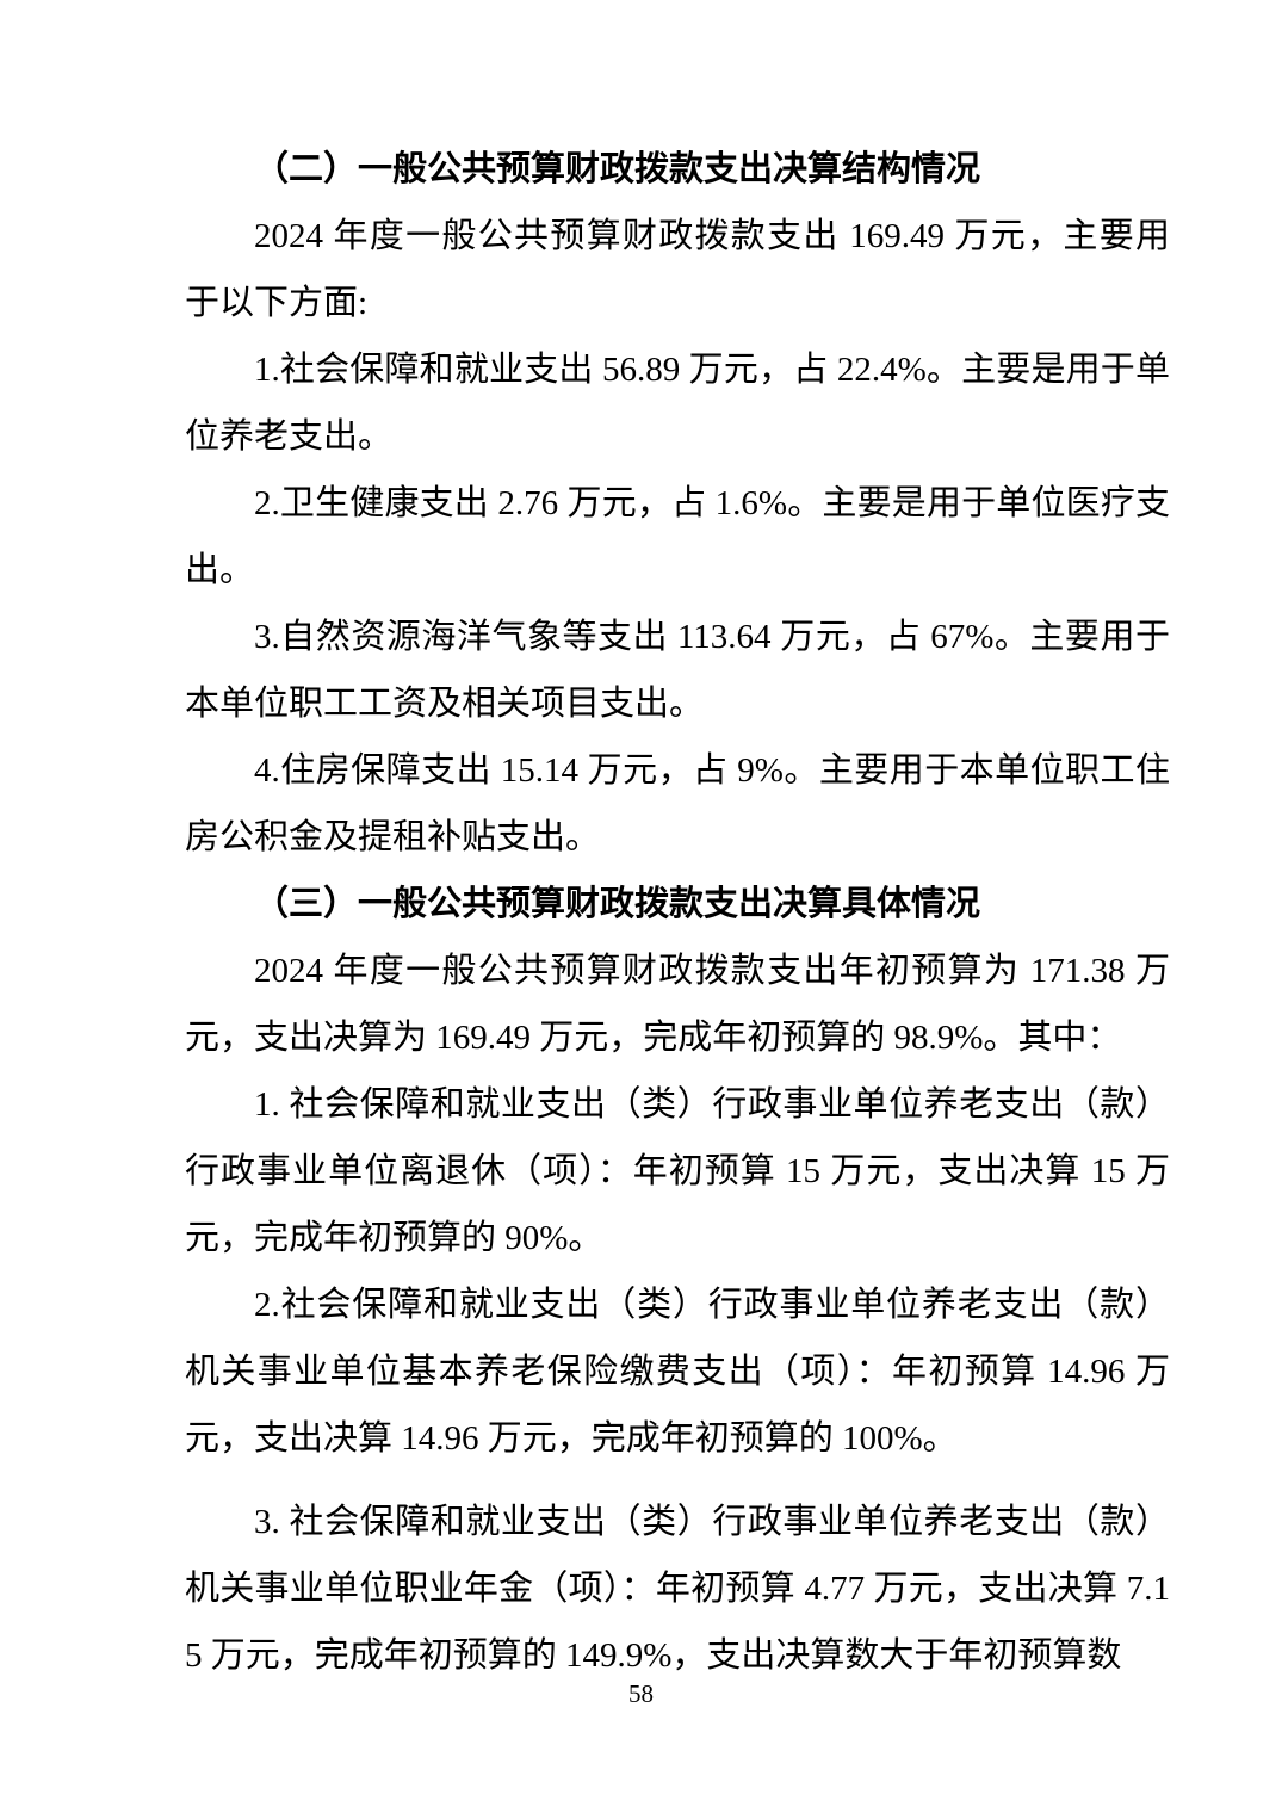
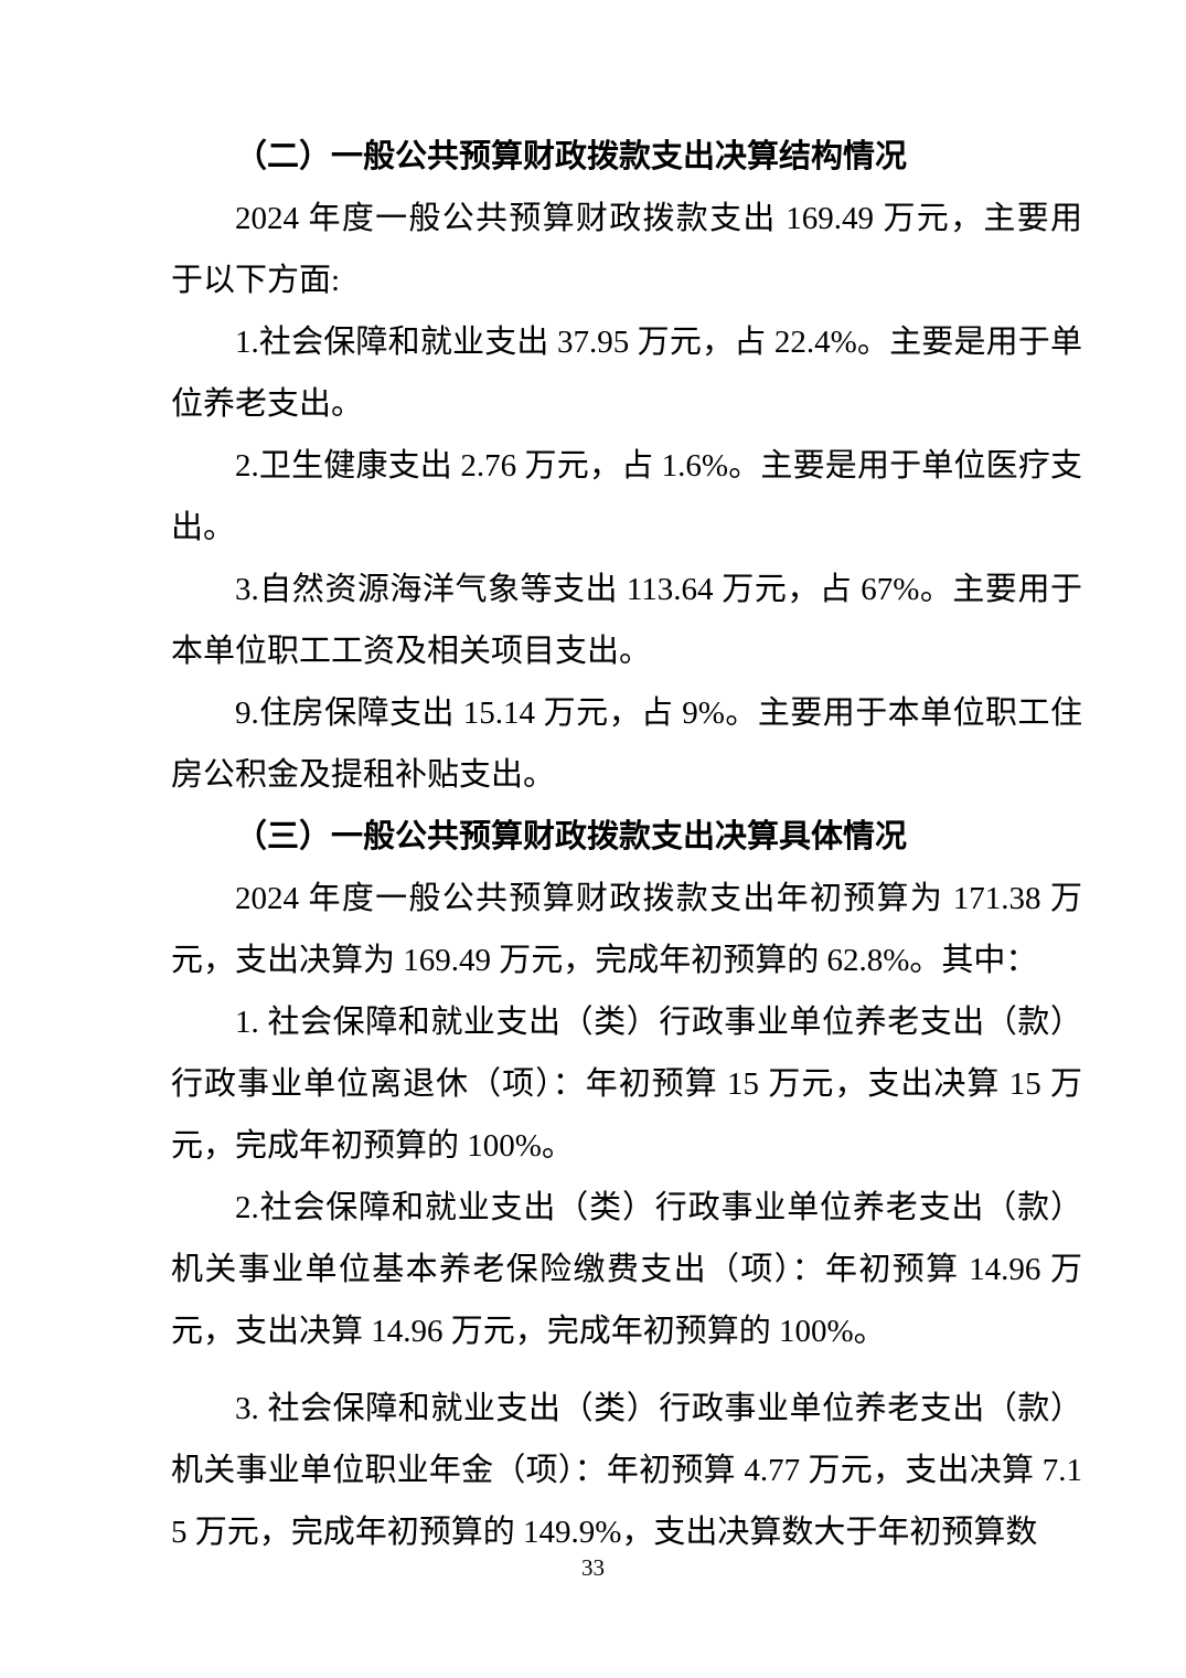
  （二）一般公共预算财政拨款支出决算结构情况
  2024 年度一般公共预算财政拨款支出 169.49 万元，主要用于以下方面:
- 1.社会保障和就业支出 56.89 万元，占 22.4%。主要是用于单位养老支出。
+ 1.社会保障和就业支出 37.95 万元，占 22.4%。主要是用于单位养老支出。
  2.卫生健康支出 2.76 万元，占 1.6%。主要是用于单位医疗支出。
  3.自然资源海洋气象等支出 113.64 万元，占 67%。主要用于本单位职工工资及相关项目支出。
- 4.住房保障支出 15.14 万元，占 9%。主要用于本单位职工住房公积金及提租补贴支出。
+ 9.住房保障支出 15.14 万元，占 9%。主要用于本单位职工住房公积金及提租补贴支出。
  （三）一般公共预算财政拨款支出决算具体情况
- 2024 年度一般公共预算财政拨款支出年初预算为 171.38 万元，支出决算为 169.49 万元，完成年初预算的 98.9%。其中：
+ 2024 年度一般公共预算财政拨款支出年初预算为 171.38 万元，支出决算为 169.49 万元，完成年初预算的 62.8%。其中：
- 1. 社会保障和就业支出（类）行政事业单位养老支出（款）行政事业单位离退休（项）：年初预算 15 万元，支出决算 15 万元，完成年初预算的 90%。
+ 1. 社会保障和就业支出（类）行政事业单位养老支出（款）行政事业单位离退休（项）：年初预算 15 万元，支出决算 15 万元，完成年初预算的 100%。
  2.社会保障和就业支出（类）行政事业单位养老支出（款） 机关事业单位基本养老保险缴费支出（项）：年初预算 14.96 万元，支出决算 14.96 万元，完成年初预算的 100%。
  3. 社会保障和就业支出（类）行政事业单位养老支出（款）机关事业单位职业年金（项）：年初预算 4.77 万元，支出决算 7.15 万元，完成年初预算的 149.9%，支出决算数大于年初预算数
- 58
+ 33
